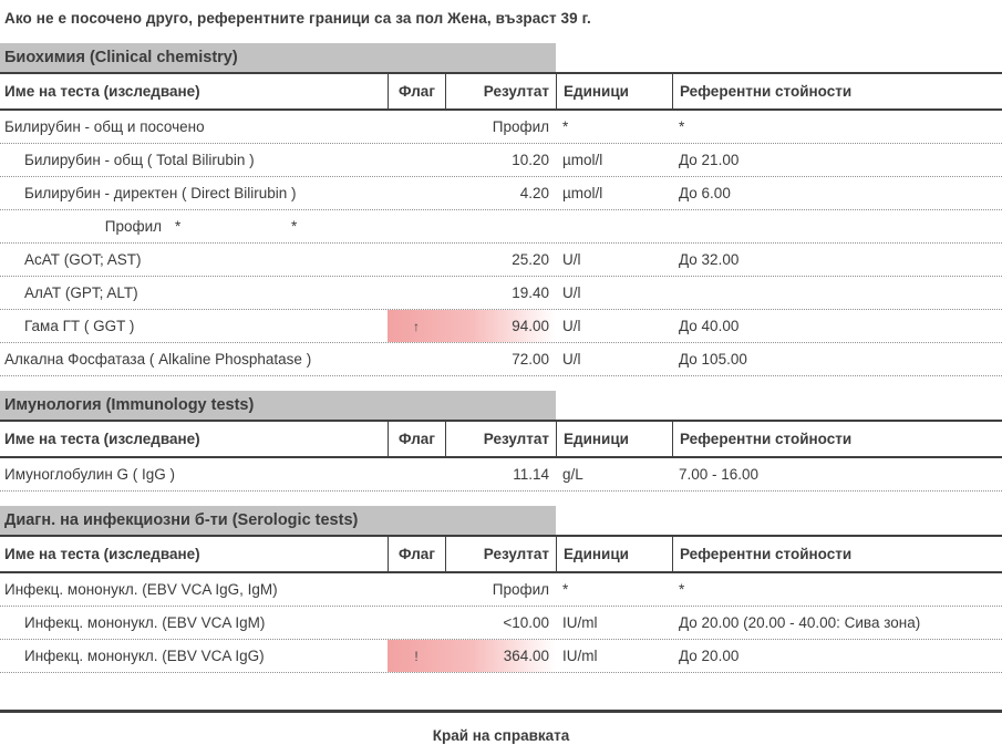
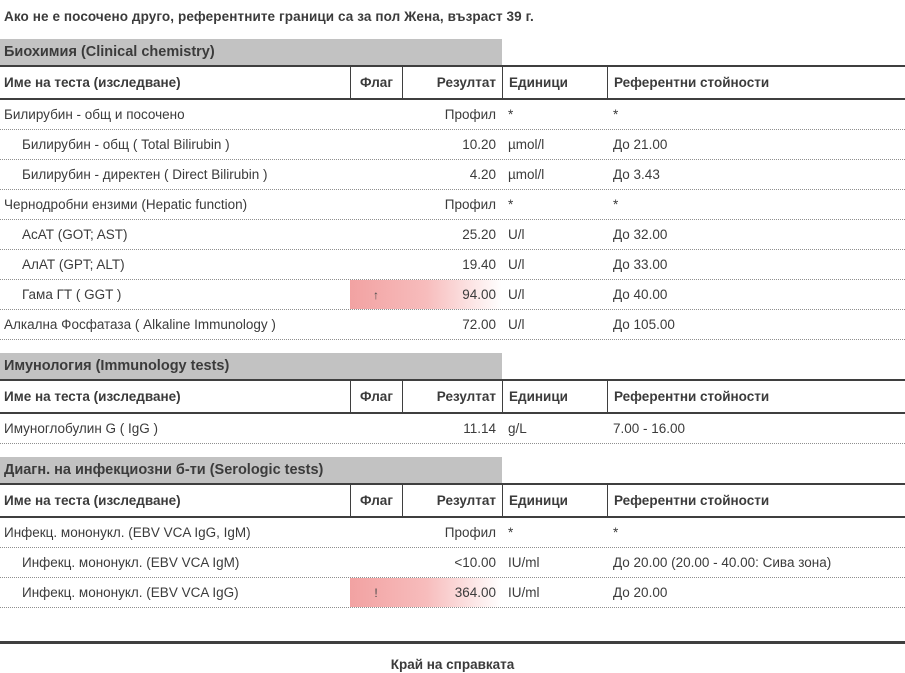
  Ако не е посочено друго, референтните граници са за пол Жена, възраст 39 г.
  Биохимия (Clinical chemistry)
  Име на теста (изследване)
  Флаг
  Резултат
  Единици
  Референтни стойности
  Билирубин - общ и посочено
  Профил
  *
  *
  Билирубин - общ ( Total Bilirubin )
  10.20
  µmol/l
  До 21.00
  Билирубин - директен ( Direct Bilirubin )
  4.20
  µmol/l
- До 6.00
+ До 3.43
+ Чернодробни ензими (Hepatic function)
  Профил
  *
  *
  АсАТ (GOT; AST)
  25.20
  U/l
  До 32.00
  АлАТ (GPT; ALT)
  19.40
  U/l
+ До 33.00
  Гама ГТ ( GGT )
  ↑
  94.00
  U/l
  До 40.00
- Алкална Фосфатаза ( Alkaline Phosphatase )
+ Алкална Фосфатаза ( Alkaline Immunology )
  72.00
  U/l
  До 105.00
  Имунология (Immunology tests)
  Име на теста (изследване)
  Флаг
  Резултат
  Единици
  Референтни стойности
  Имуноглобулин G ( IgG )
  11.14
  g/L
  7.00 - 16.00
  Диагн. на инфекциозни б-ти (Serologic tests)
  Име на теста (изследване)
  Флаг
  Резултат
  Единици
  Референтни стойности
  Инфекц. мононукл. (EBV VCA IgG, IgM)
  Профил
  *
  *
  Инфекц. мононукл. (EBV VCA IgM)
  <10.00
  IU/ml
  До 20.00 (20.00 - 40.00: Сива зона)
  Инфекц. мононукл. (EBV VCA IgG)
  !
  364.00
  IU/ml
  До 20.00
  Край на справката
